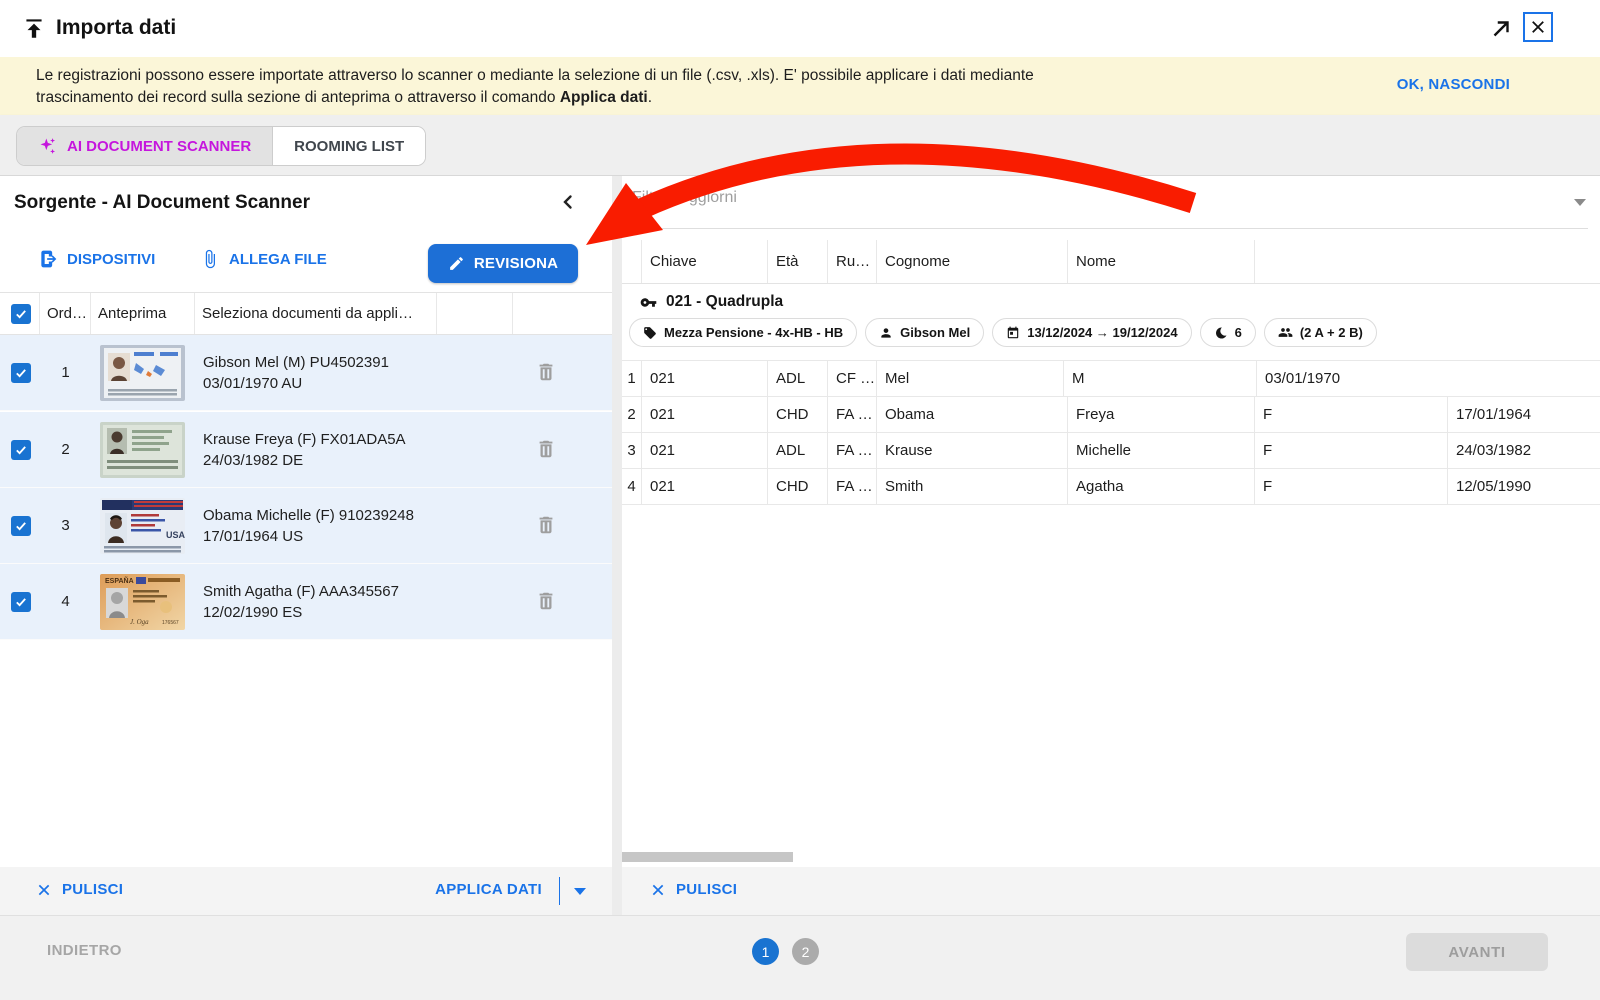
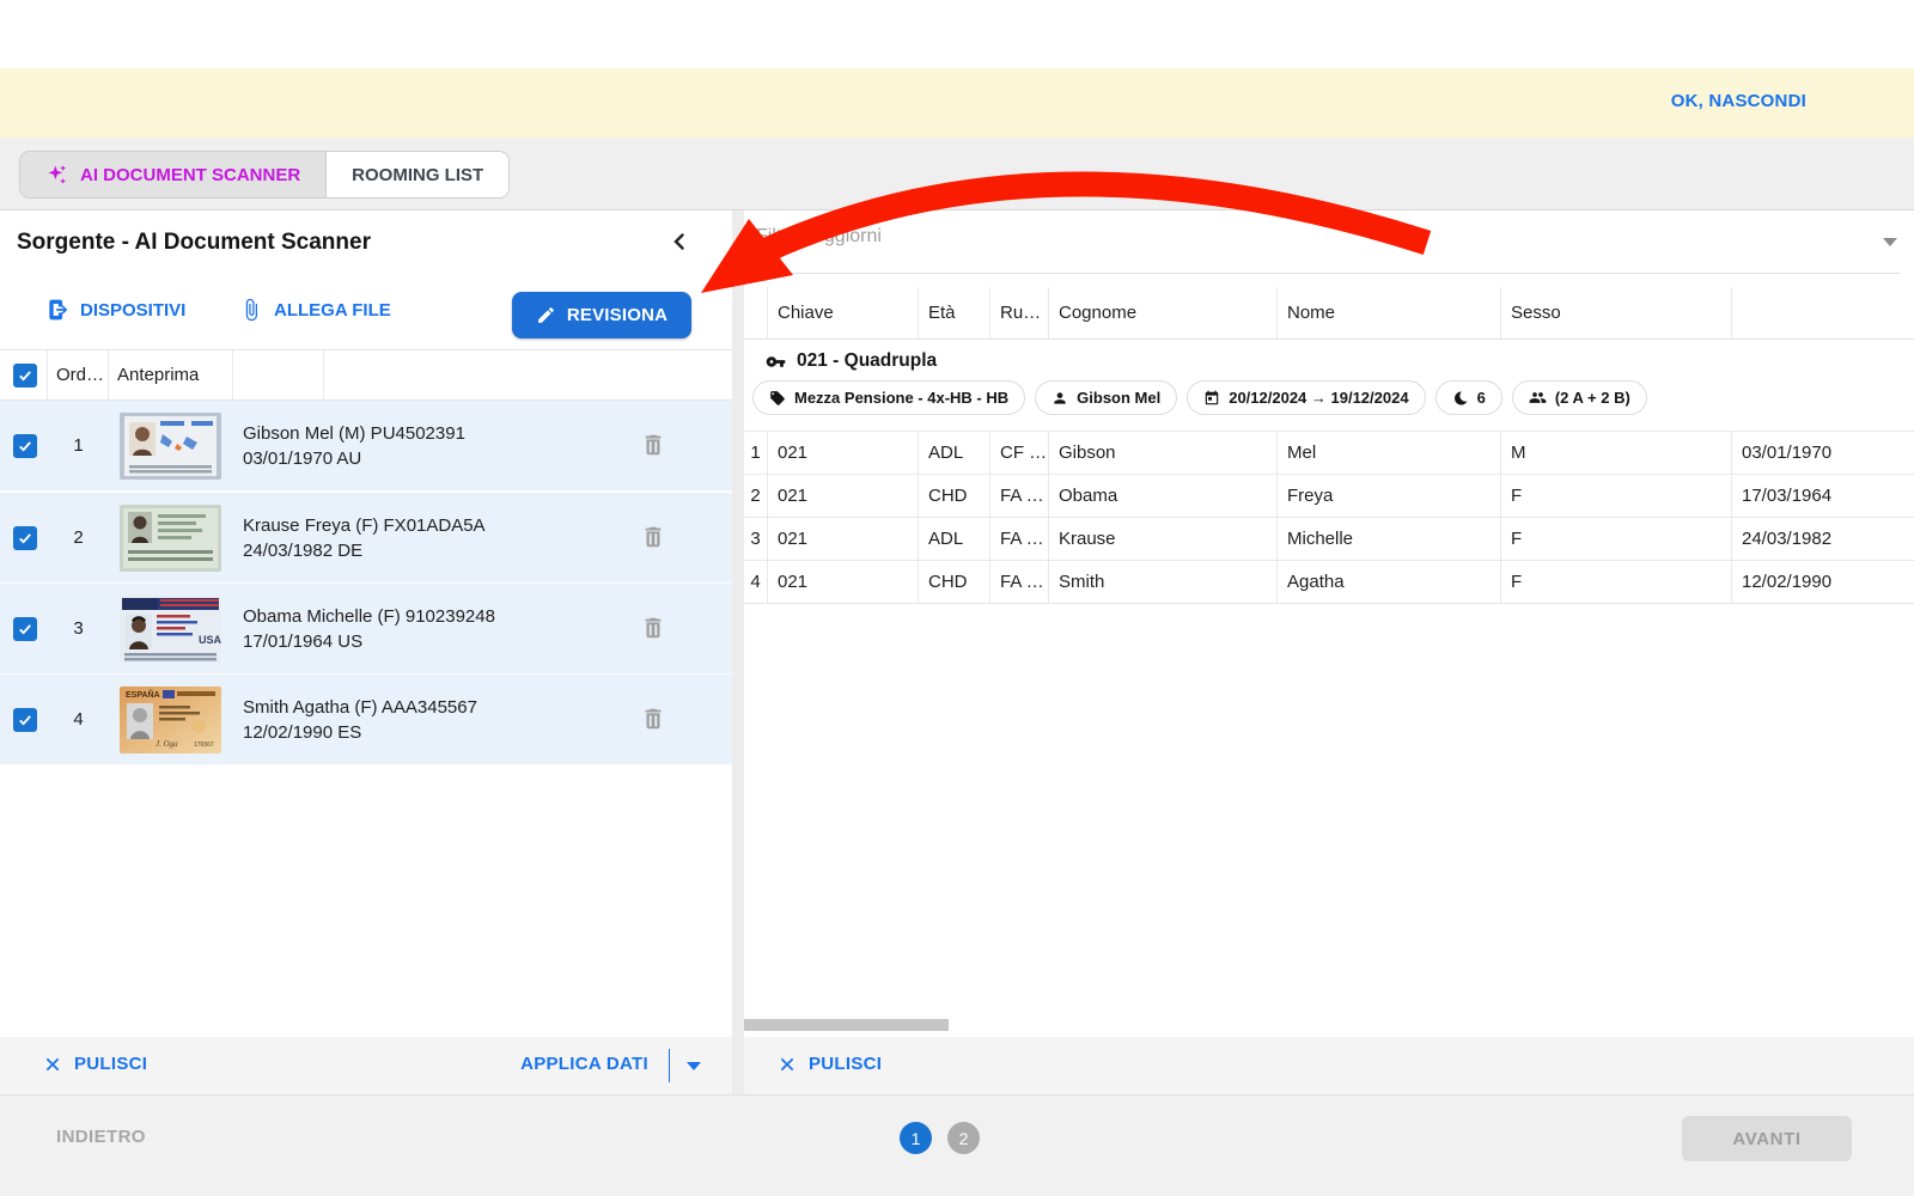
- Importa dati
- Le registrazioni possono essere importate attraverso lo scanner o mediante la selezione di un file (.csv, .xls). E' possibile applicare i dati mediante
- trascinamento dei record sulla sezione di anteprima o attraverso il comando Applica dati.
  OK, NASCONDI
  AI DOCUMENT SCANNER
  ROOMING LIST
  Sorgente - AI Document Scanner
  DISPOSITIVI
  ALLEGA FILE
  REVISIONA
  Ord…
  Anteprima
- Seleziona documenti da appli…
  1
  Gibson Mel (M) PU4502391
  03/01/1970 AU
  2
  Krause Freya (F) FX01ADA5A
  24/03/1982 DE
  3
  USA
  Obama Michelle (F) 910239248
  17/01/1964 US
  4
  J. Oga
  Smith Agatha (F) AAA345567
  12/02/1990 ES
  PULISCI
  APPLICA DATI
  Chiave
  Età
  Ru…
  Cognome
  Nome
+ Sesso
  021 - Quadrupla
  Mezza Pensione - 4x-HB - HB
  Gibson Mel
- 13/12/2024 → 19/12/2024
+ 20/12/2024 → 19/12/2024
  6
  (2 A + 2 B)
  1
  021
  ADL
  CF …
+ Gibson
  Mel
  M
  03/01/1970
  2
  021
  CHD
  FA …
  Obama
  Freya
  F
- 17/01/1964
+ 17/03/1964
  3
  021
  ADL
  FA …
  Krause
  Michelle
  F
  24/03/1982
  4
  021
  CHD
  FA …
  Smith
  Agatha
  F
- 12/05/1990
+ 12/02/1990
  PULISCI
  INDIETRO
  1
  2
  AVANTI
